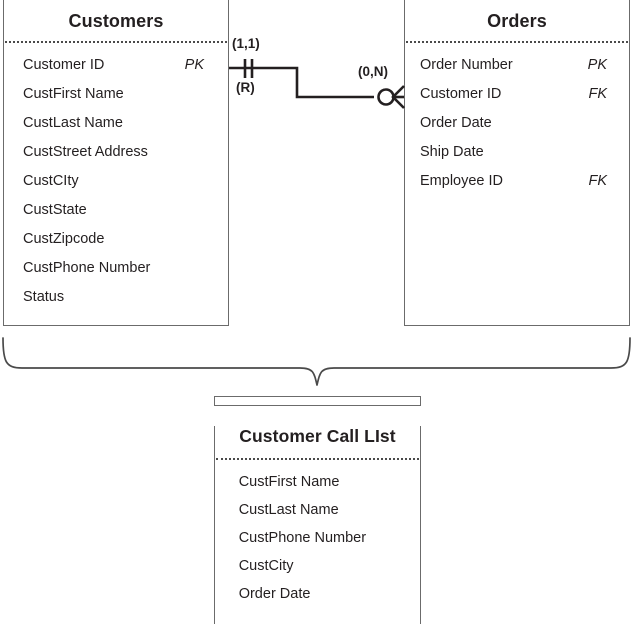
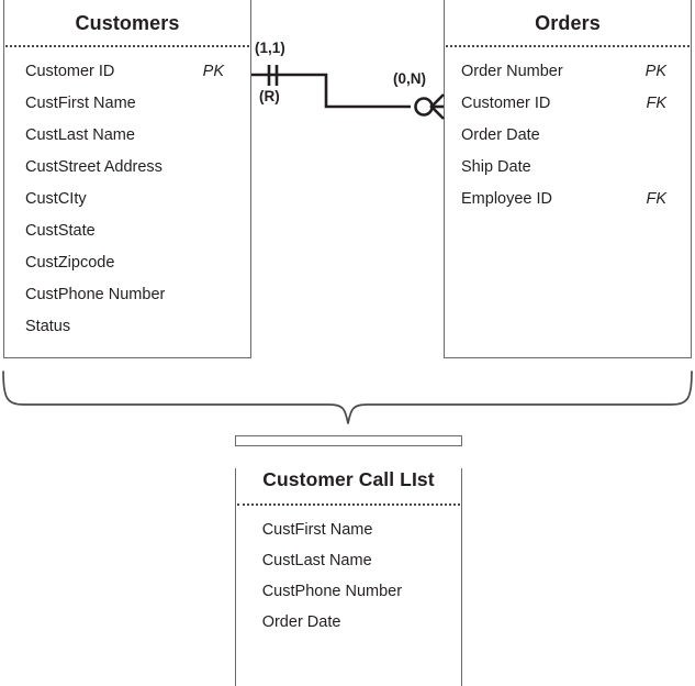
  Customers
  Customer ID
  PK
  CustFirst Name
  CustLast Name
  CustStreet Address
  CustCIty
  CustState
  CustZipcode
  CustPhone Number
  Status
  Orders
  Order Number
  PK
  Customer ID
  FK
  Order Date
  Ship Date
  Employee ID
  FK
  Customer Call LIst
  CustFirst Name
  CustLast Name
  CustPhone Number
- CustCity
  Order Date
  (1,1)
  (R)
  (0,N)
